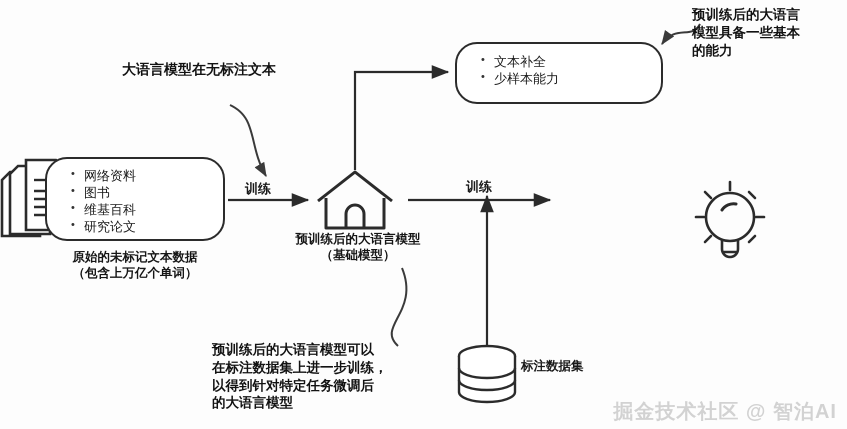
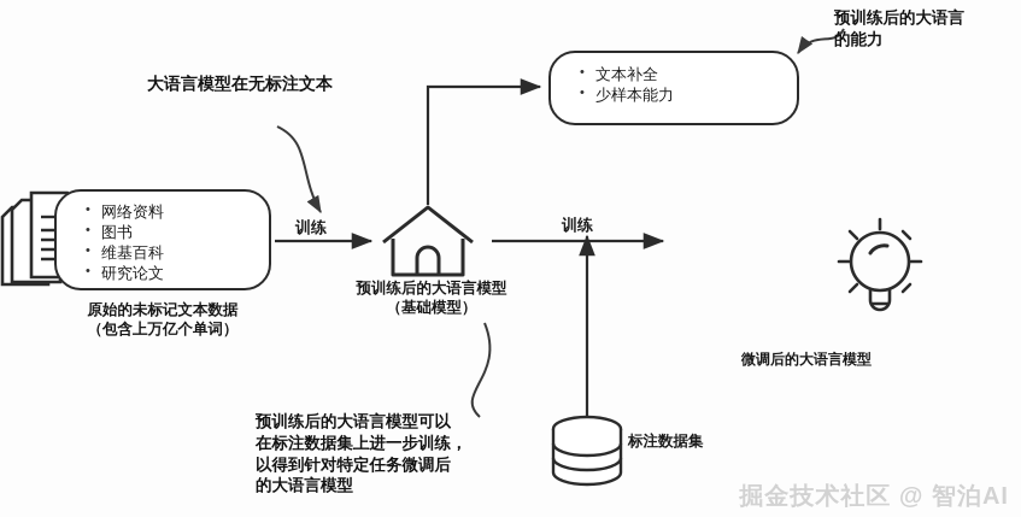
  网络资料
  图书
  维基百科
  研究论文
  文本补全
  少样本能力
  原始的未标记文本数据
  （包含上万亿个单词）
  预训练后的大语言模型
  （基础模型）
+ 微调后的大语言模型
  训练
  训练
  标注数据集
  大语言模型在无标注文本
  预训练后的大语言
- 模型具备一些基本
  的能力
  预训练后的大语言模型可以
  在标注数据集上进一步训练，
  以得到针对特定任务微调后
  的大语言模型
  掘金技术社区 @ 智泊AI
